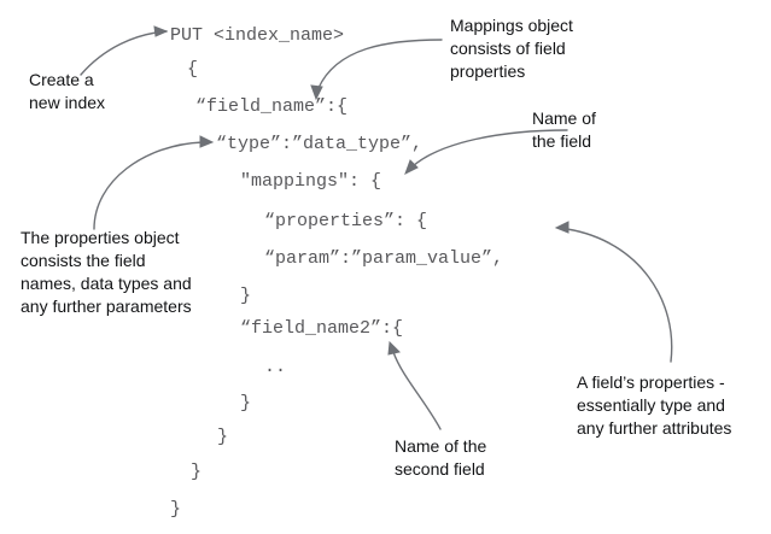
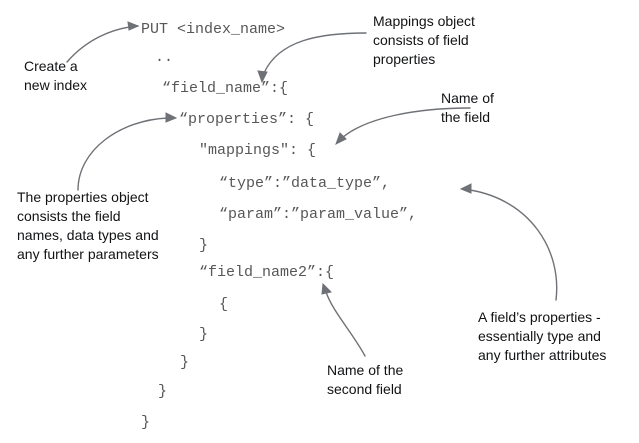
  PUT <index_name>
- {
+ ..
  “field_name”:{
- “type”:”data_type”,
+ “properties”: {
  "mappings": {
- “properties”: {
+ “type”:”data_type”,
  “param”:”param_value”,
  }
  “field_name2”:{
- ..
+ {
  }
  }
  }
  }
  Create a
  new index
  Mappings object
  consists of field
  properties
  Name of
  the field
  The properties object
  consists the field
  names, data types and
  any further parameters
  A field’s properties -
  essentially type and
  any further attributes
  Name of the
  second field
